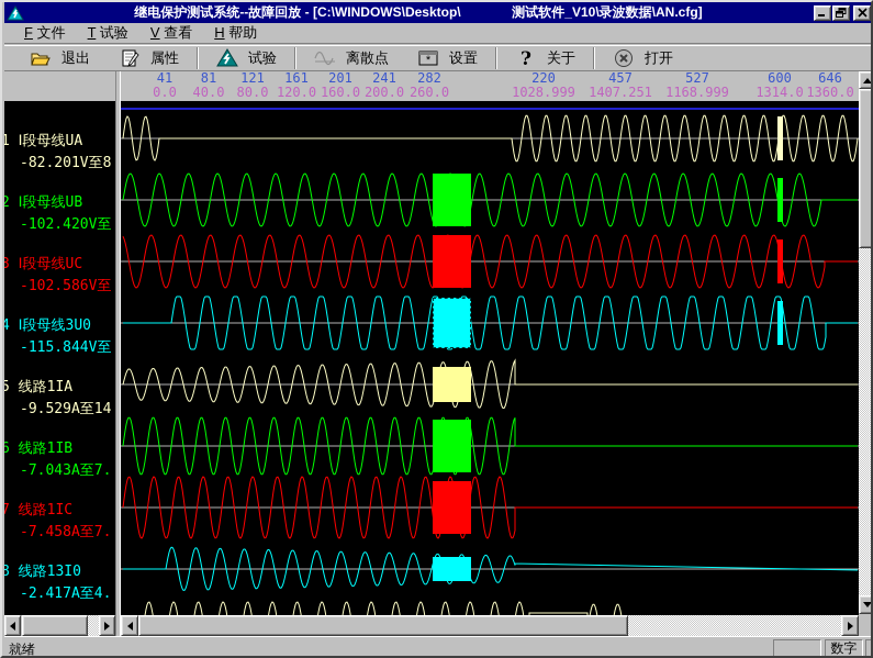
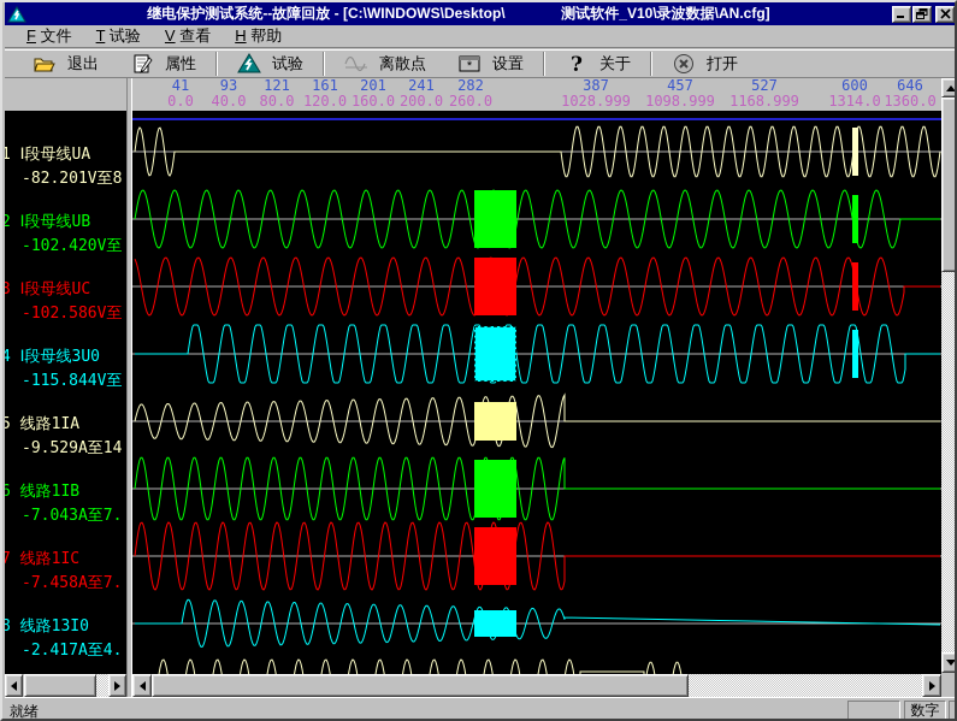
  继电保护测试系统--故障回放 - [C:\WINDOWS\Desktop\ 测试软件_V10\录波数据\AN.cfg]
  F 文件
  T 试验
  V 查看
  H 帮助
  退出
  属性
  试验
  离散点
  *
  设置
  ?
  关于
  打开
  41
  0.0
- 81
+ 93
  40.0
  121
  80.0
  161
  120.0
  201
  160.0
  241
  200.0
  282
  260.0
- 220
+ 387
  1028.999
  457
- 1407.251
+ 1098.999
  527
  1168.999
  600
  1314.0
  646
  1360.0
  1 Ⅰ段母线UA
  -82.201V至8
  2 Ⅰ段母线UB
  -102.420V至
  3 Ⅰ段母线UC
  -102.586V至
  4 Ⅰ段母线3U0
  -115.844V至
  5 线路1IA
  -9.529A至14
  6 线路1IB
  -7.043A至7.
  7 线路1IC
  -7.458A至7.
  8 线路13I0
  -2.417A至4.
  就绪
  数字
